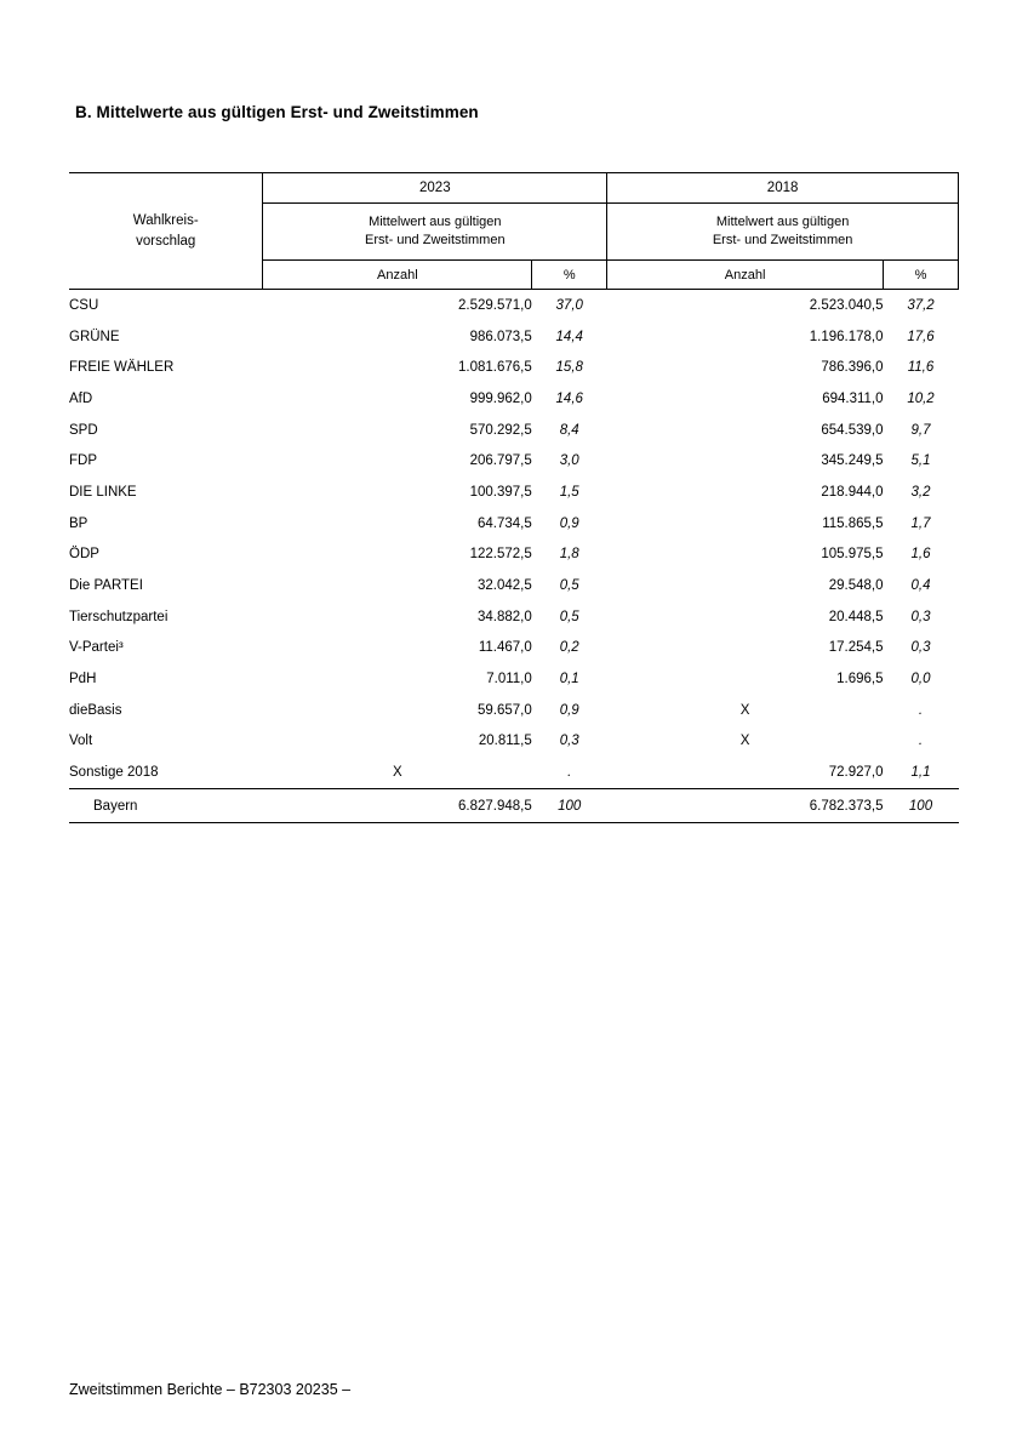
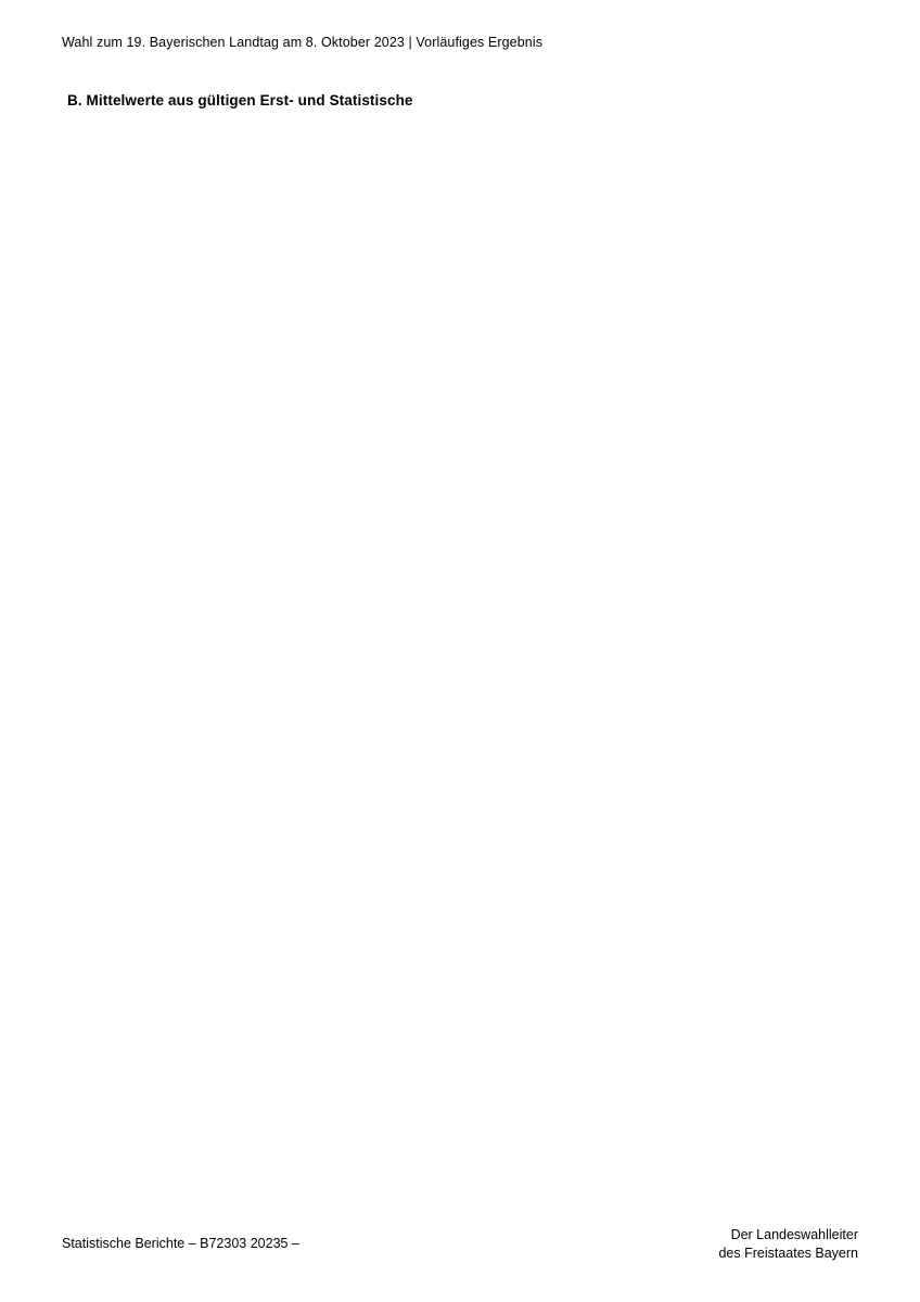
+ Wahl zum 19. Bayerischen Landtag am 8. Oktober 2023 | Vorläufiges Ergebnis
- B. Mittelwerte aus gültigen Erst- und Zweitstimmen
+ B. Mittelwerte aus gültigen Erst- und Statistische
- Wahlkreis- vorschlag	2023	2018
- Mittelwert aus gültigen Erst- und Zweitstimmen	Mittelwert aus gültigen Erst- und Zweitstimmen
- Anzahl	%	Anzahl	%
- CSU	2.529.571,0	37,0	2.523.040,5	37,2
- GRÜNE	986.073,5	14,4	1.196.178,0	17,6
- FREIE WÄHLER	1.081.676,5	15,8	786.396,0	11,6
- AfD	999.962,0	14,6	694.311,0	10,2
- SPD	570.292,5	8,4	654.539,0	9,7
- FDP	206.797,5	3,0	345.249,5	5,1
- DIE LINKE	100.397,5	1,5	218.944,0	3,2
- BP	64.734,5	0,9	115.865,5	1,7
- ÖDP	122.572,5	1,8	105.975,5	1,6
- Die PARTEI	32.042,5	0,5	29.548,0	0,4
- Tierschutzpartei	34.882,0	0,5	20.448,5	0,3
- V-Partei³	11.467,0	0,2	17.254,5	0,3
- PdH	7.011,0	0,1	1.696,5	0,0
- dieBasis	59.657,0	0,9	X	.
- Volt	20.811,5	0,3	X	.
- Sonstige 2018	X	.	72.927,0	1,1
- Bayern	6.827.948,5	100	6.782.373,5	100
- Zweitstimmen Berichte – B72303 20235 –
+ Statistische Berichte – B72303 20235 –
+ Der Landeswahlleiter
+ des Freistaates Bayern
